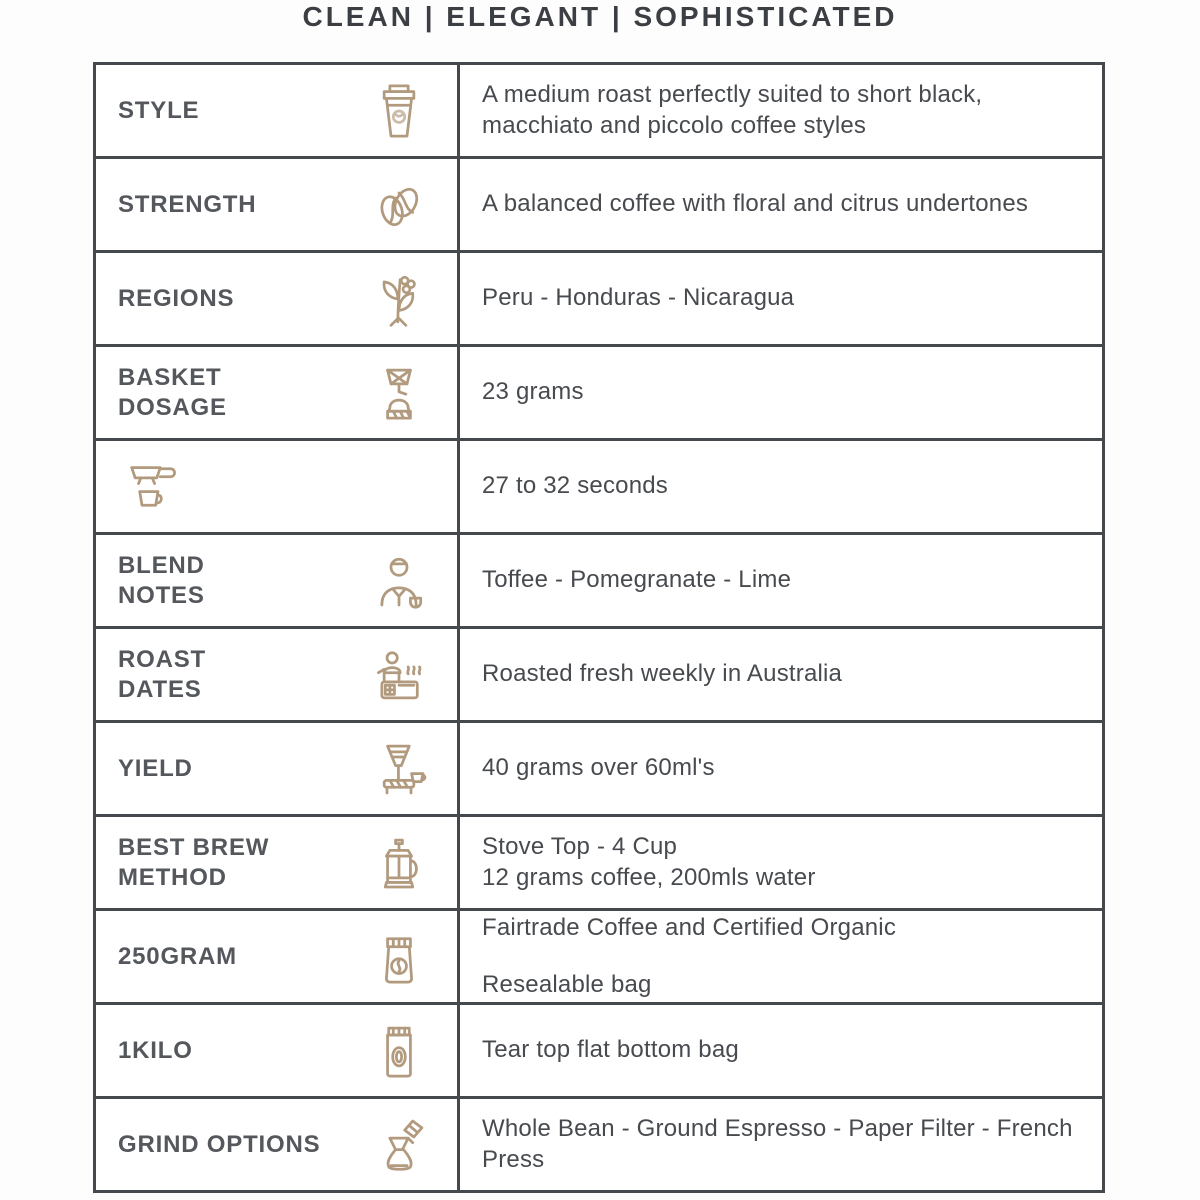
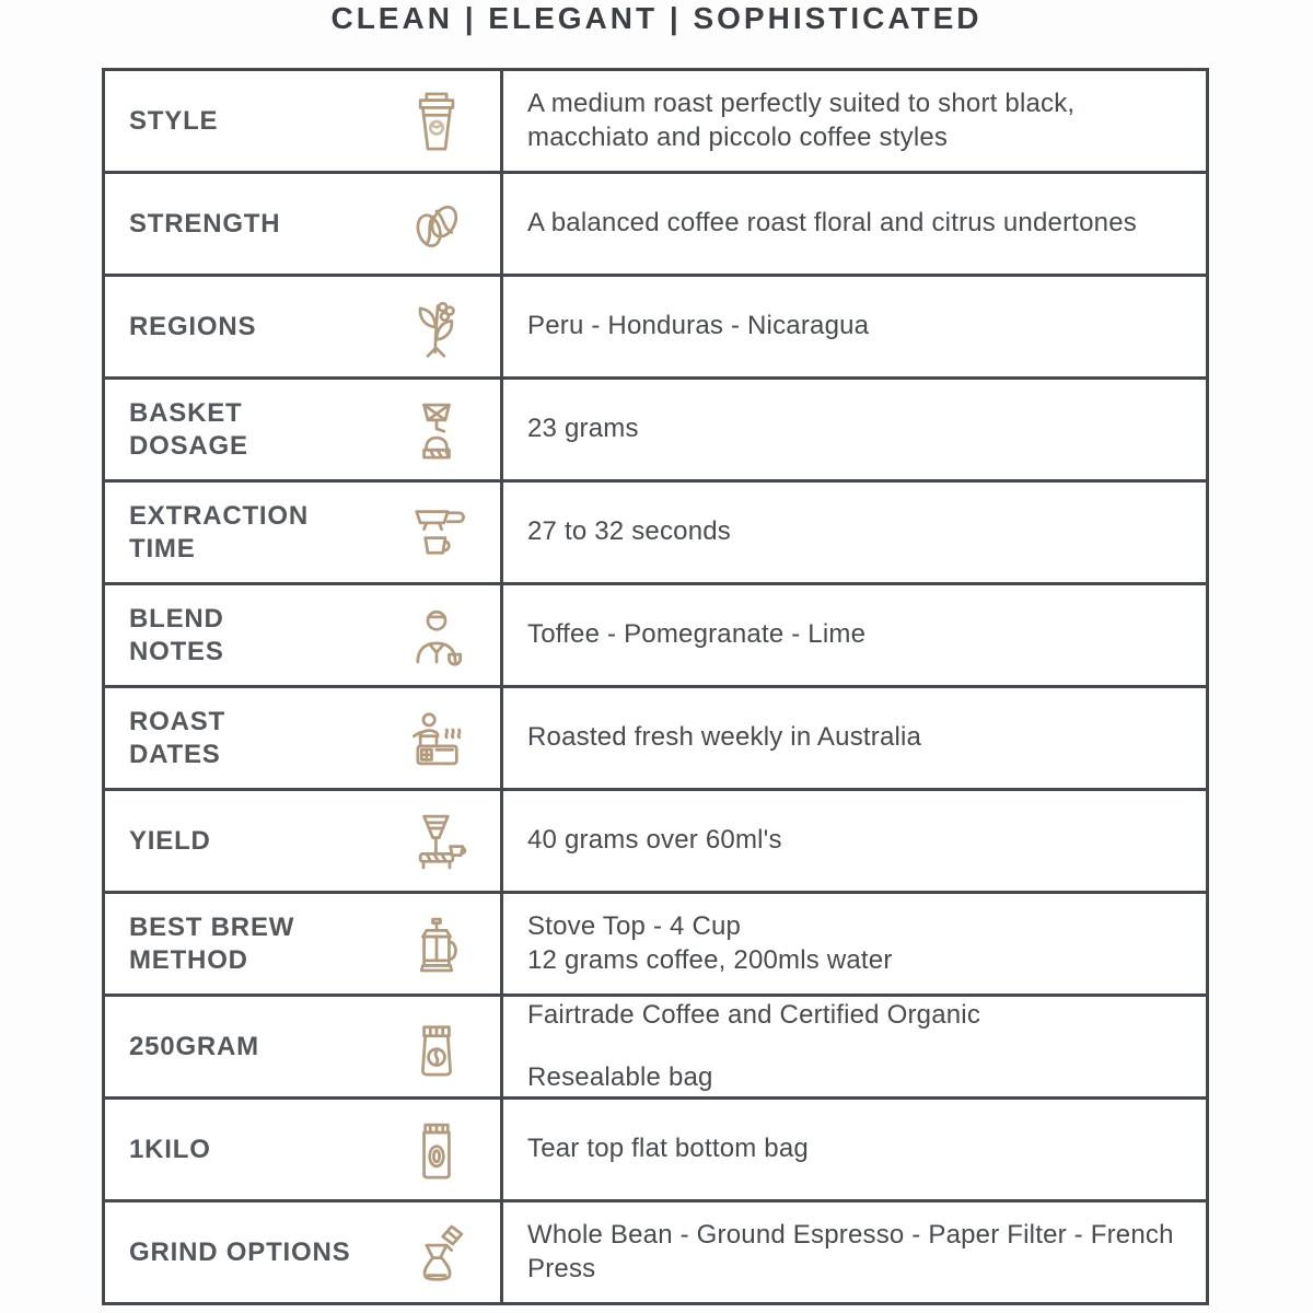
  CLEAN | ELEGANT | SOPHISTICATED
  STYLE
  A medium roast perfectly suited to short black, macchiato and piccolo coffee styles
  STRENGTH
- A balanced coffee with floral and citrus undertones
+ A balanced coffee roast floral and citrus undertones
  REGIONS
  Peru - Honduras - Nicaragua
  BASKET
  DOSAGE
  23 grams
+ EXTRACTION
+ TIME
  27 to 32 seconds
  BLEND
  NOTES
  Toffee - Pomegranate - Lime
  ROAST
  DATES
  Roasted fresh weekly in Australia
  YIELD
  40 grams over 60ml's
  BEST BREW
  METHOD
  Stove Top - 4 Cup
  12 grams coffee, 200mls water
  250GRAM
  Fairtrade Coffee and Certified Organic
  Resealable bag
  1KILO
  Tear top flat bottom bag
  GRIND OPTIONS
  Whole Bean - Ground Espresso - Paper Filter - French Press
